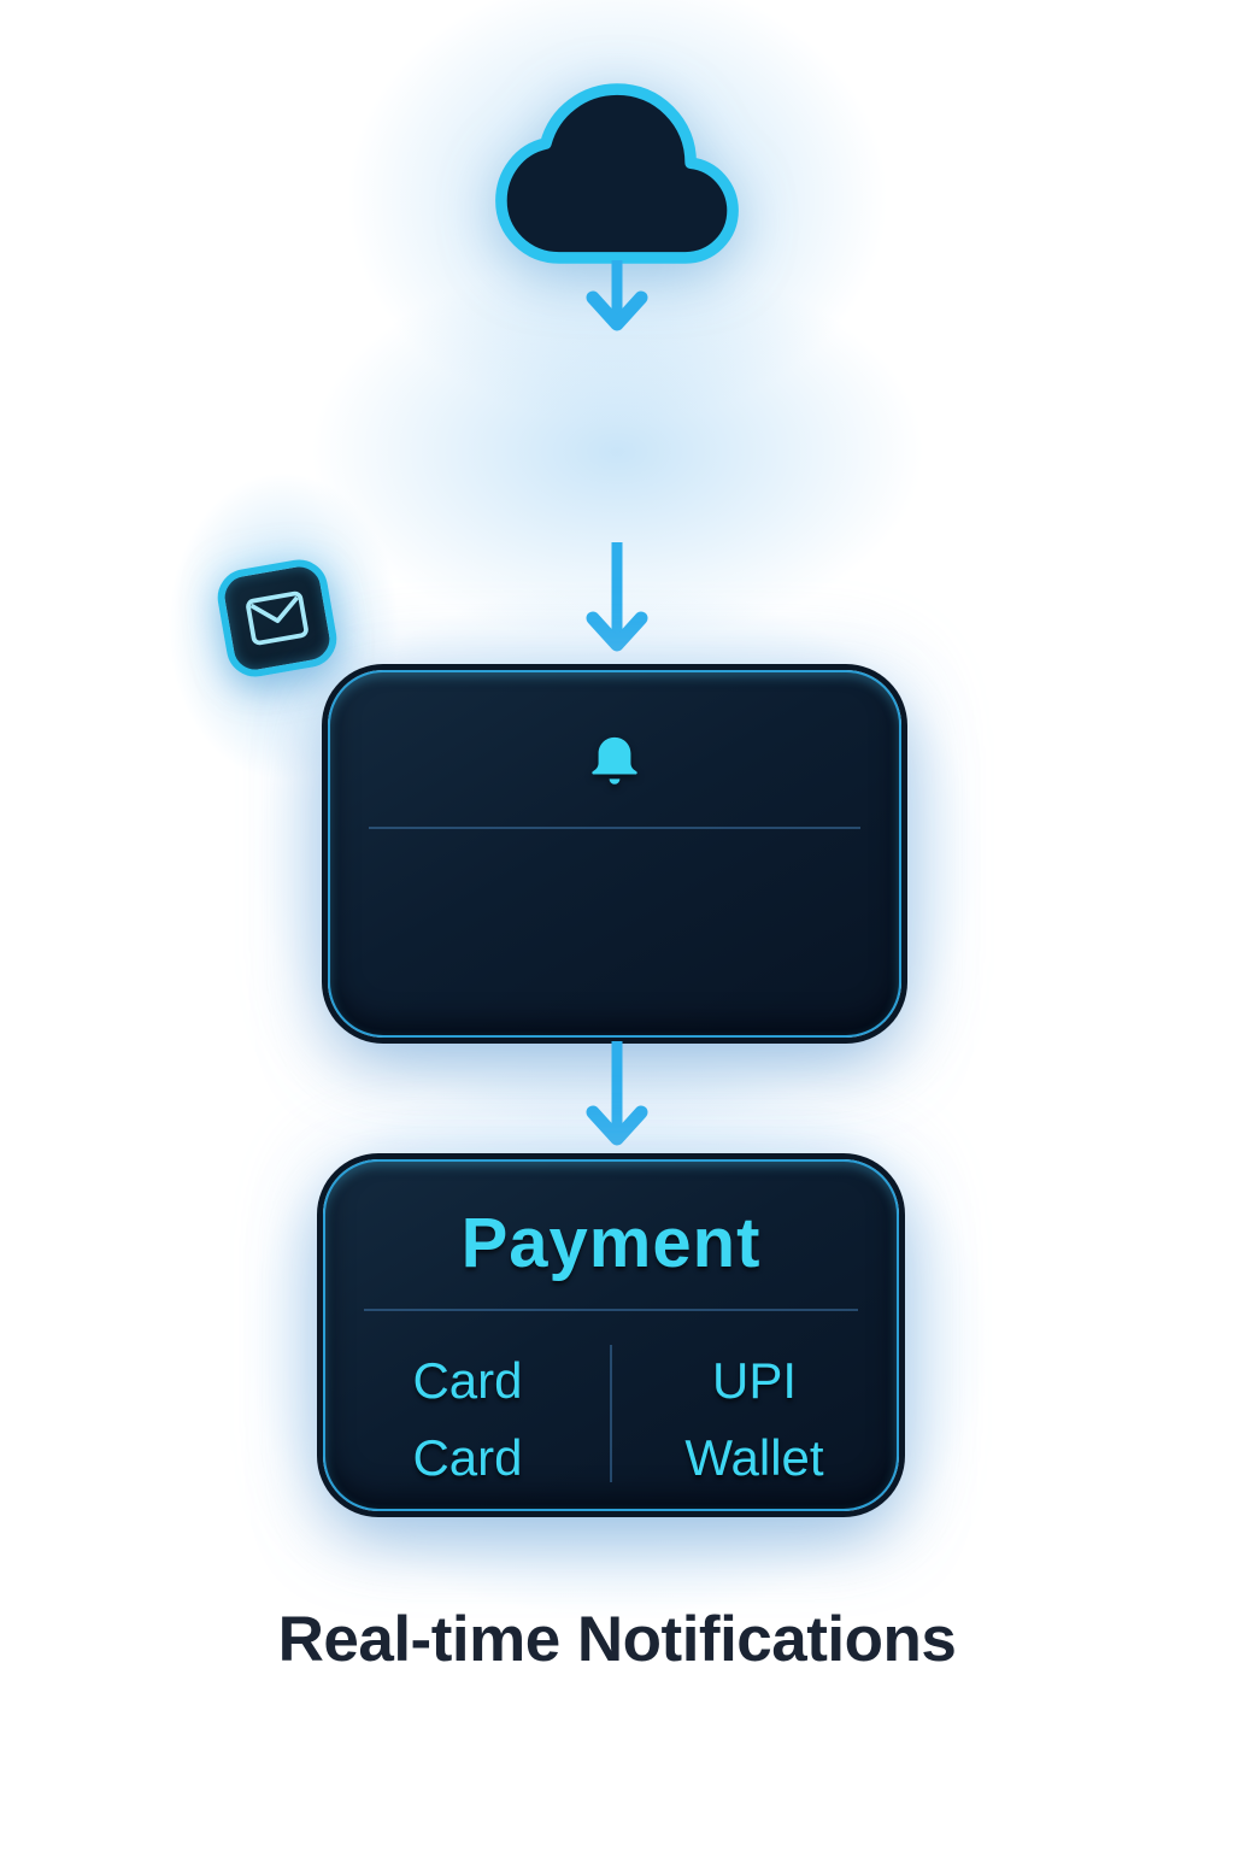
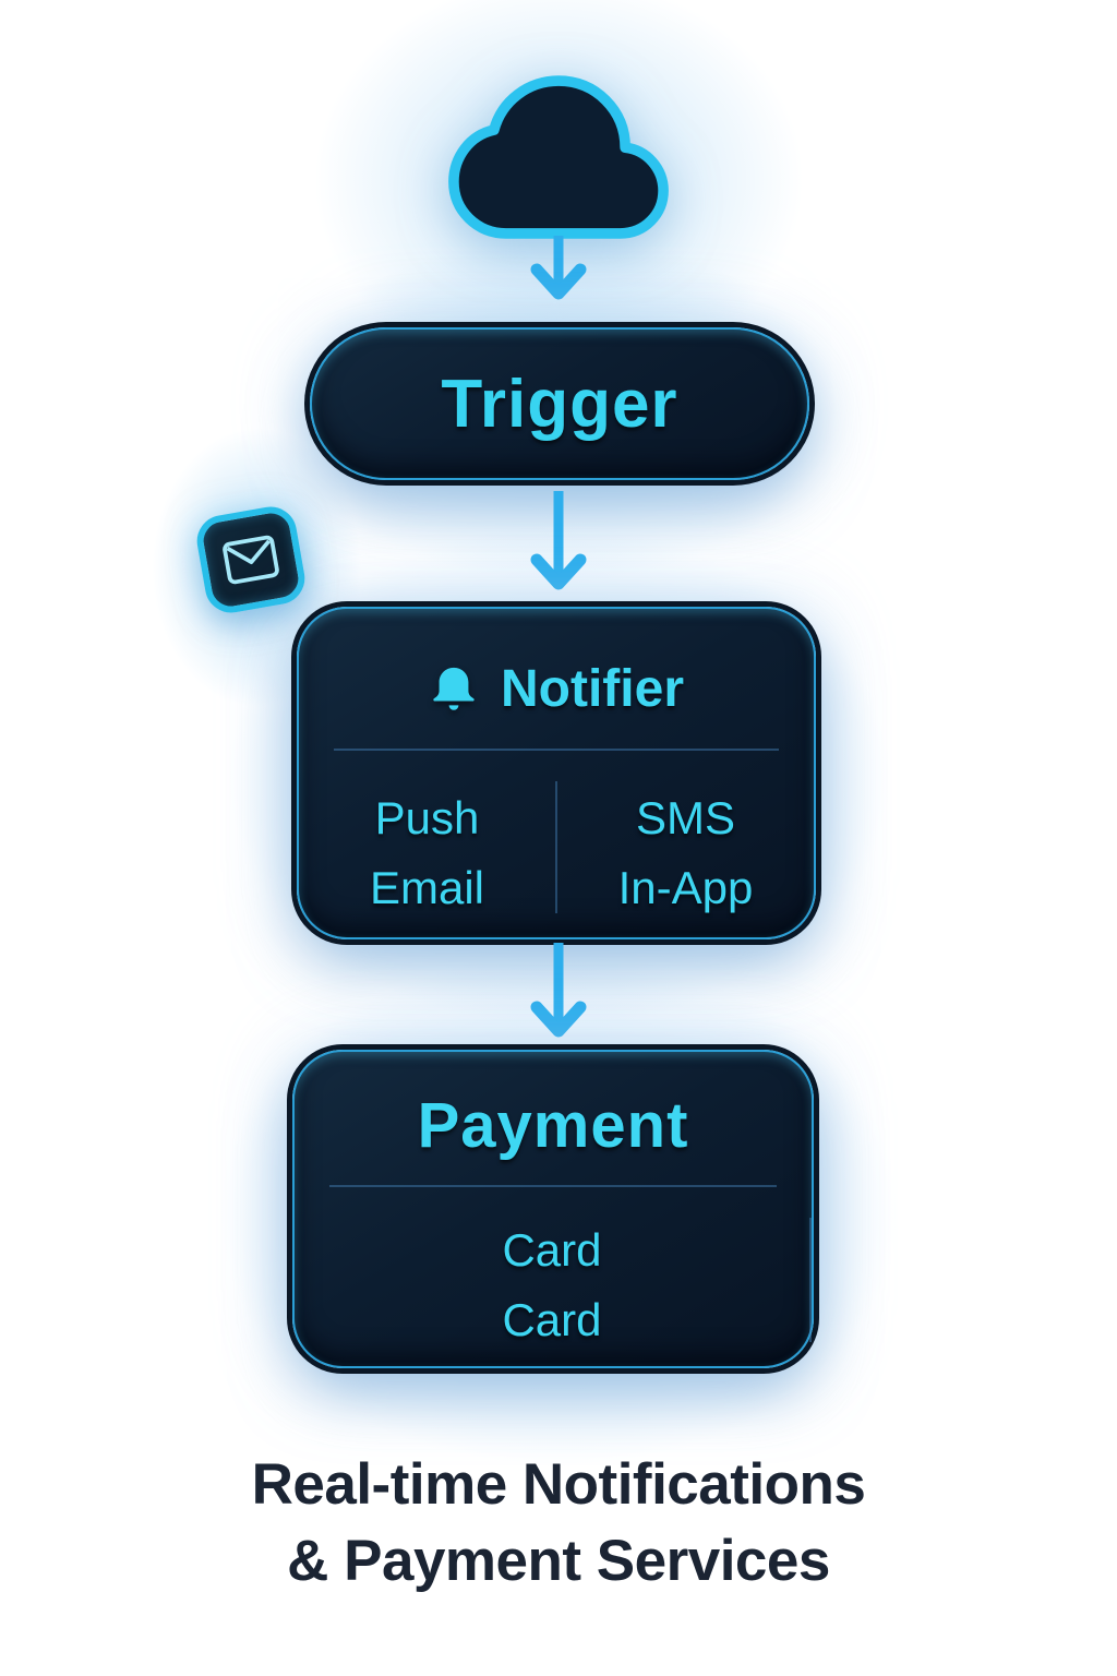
+ Trigger
+ Notifier
+ Push
+ Email
+ SMS
+ In-App
  Payment
  Card
  Card
- UPI
- Wallet
  Real-time Notifications
+ & Payment Services
